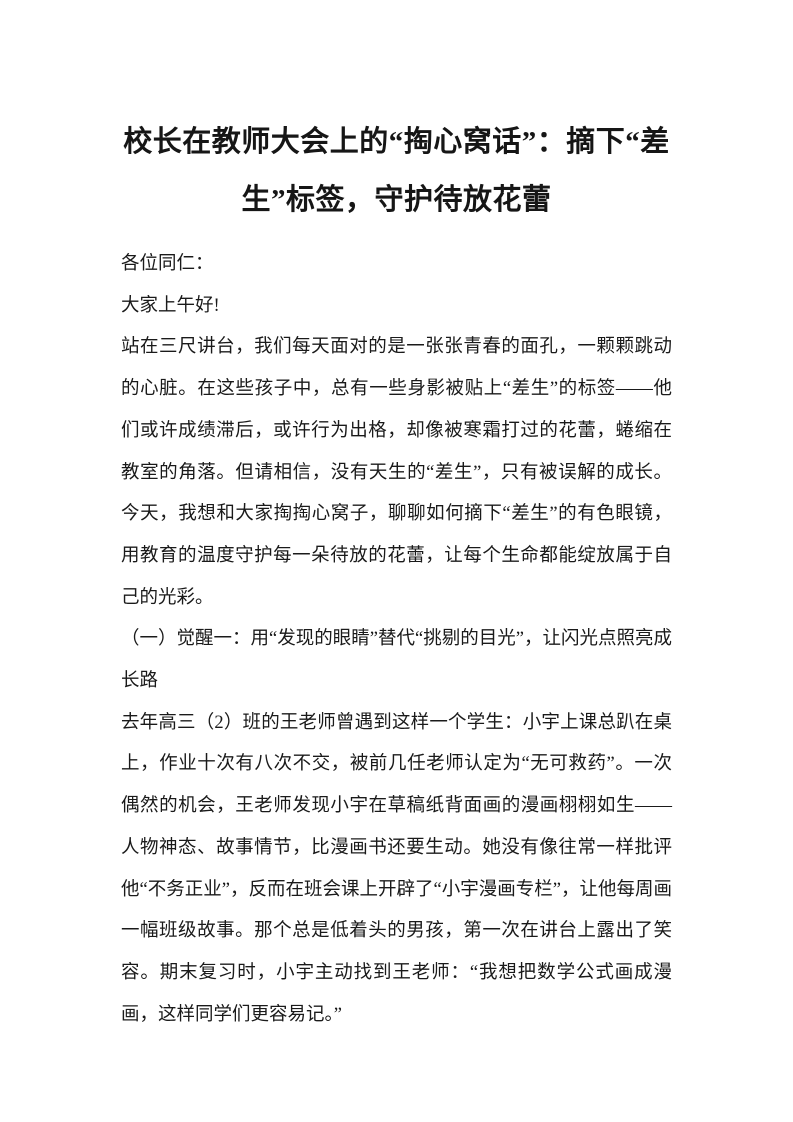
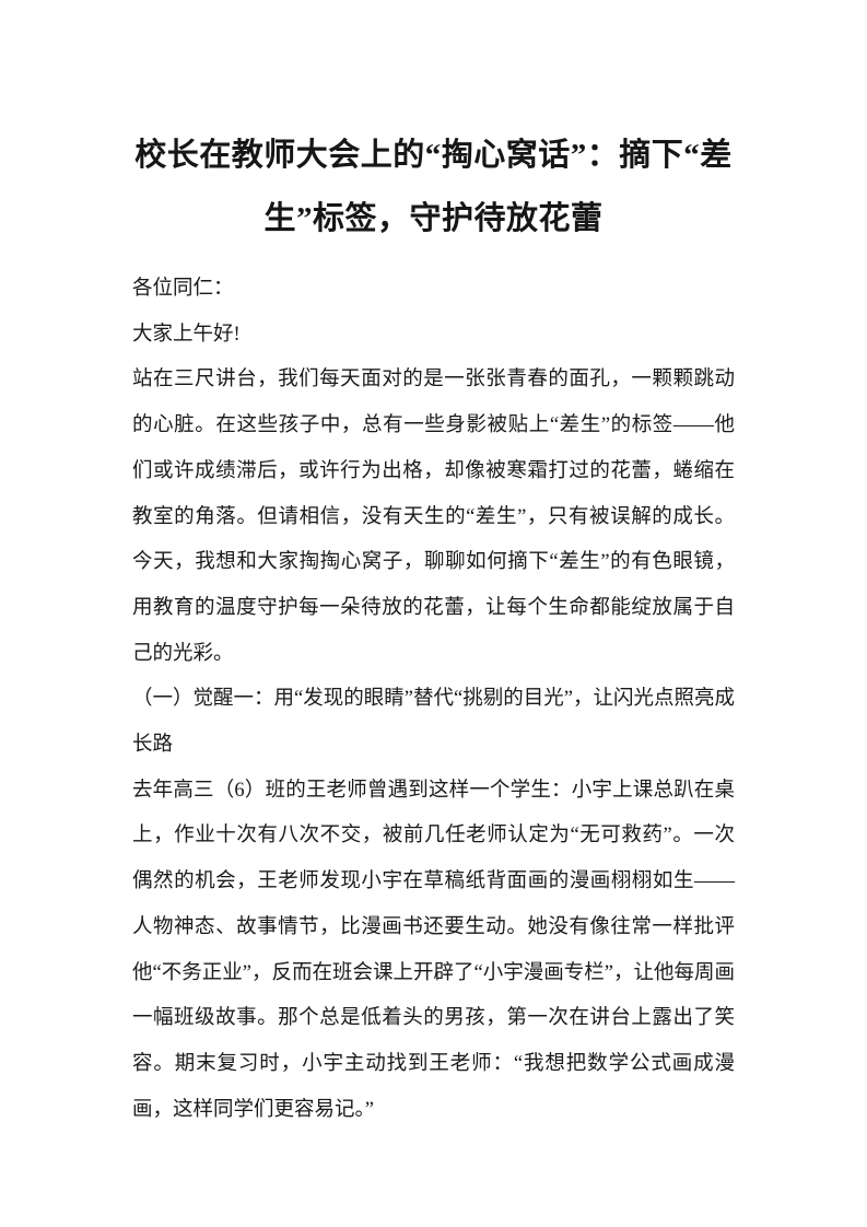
  校长在教师大会上的“掏心窝话”：摘下“差生”标签，守护待放花蕾
  各位同仁：
  大家上午好!
  站在三尺讲台，我们每天面对的是一张张青春的面孔，一颗颗跳动的心脏。在这些孩子中，总有一些身影被贴上“差生”的标签——他们或许成绩滞后，或许行为出格，却像被寒霜打过的花蕾，蜷缩在教室的角落。但请相信，没有天生的“差生”，只有被误解的成长。今天，我想和大家掏掏心窝子，聊聊如何摘下“差生”的有色眼镜，用教育的温度守护每一朵待放的花蕾，让每个生命都能绽放属于自己的光彩。
  （一）觉醒一：用“发现的眼睛”替代“挑剔的目光”，让闪光点照亮成长路
- 去年高三（2）班的王老师曾遇到这样一个学生：小宇上课总趴在桌上，作业十次有八次不交，被前几任老师认定为“无可救药”。一次偶然的机会，王老师发现小宇在草稿纸背面画的漫画栩栩如生——人物神态、故事情节，比漫画书还要生动。她没有像往常一样批评他“不务正业”，反而在班会课上开辟了“小宇漫画专栏”，让他每周画一幅班级故事。那个总是低着头的男孩，第一次在讲台上露出了笑容。期末复习时，小宇主动找到王老师：“我想把数学公式画成漫画，这样同学们更容易记。”
+ 去年高三（6）班的王老师曾遇到这样一个学生：小宇上课总趴在桌上，作业十次有八次不交，被前几任老师认定为“无可救药”。一次偶然的机会，王老师发现小宇在草稿纸背面画的漫画栩栩如生——人物神态、故事情节，比漫画书还要生动。她没有像往常一样批评他“不务正业”，反而在班会课上开辟了“小宇漫画专栏”，让他每周画一幅班级故事。那个总是低着头的男孩，第一次在讲台上露出了笑容。期末复习时，小宇主动找到王老师：“我想把数学公式画成漫画，这样同学们更容易记。”
